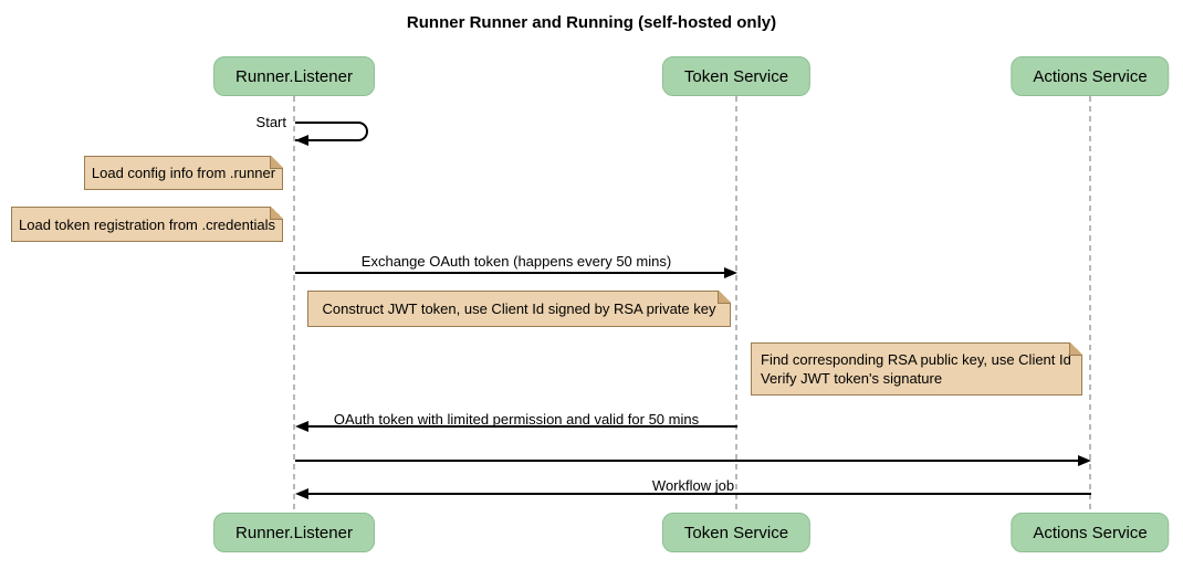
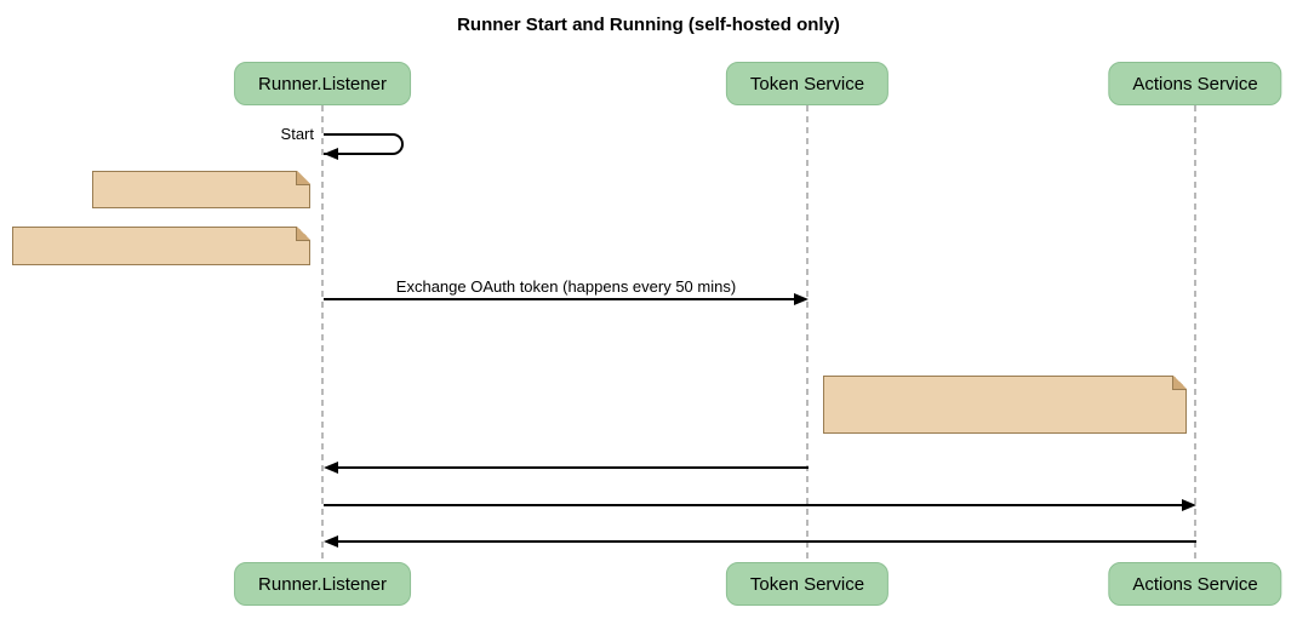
- Runner Runner and Running (self-hosted only)
+ Runner Start and Running (self-hosted only)
  Runner.Listener
  Token Service
  Actions Service
  Start
- Load config info from .runner
- Load token registration from .credentials
  Exchange OAuth token (happens every 50 mins)
- Construct JWT token, use Client Id signed by RSA private key
- Find corresponding RSA public key, use Client Id
- Verify JWT token's signature
- OAuth token with limited permission and valid for 50 mins
- Workflow job
  Runner.Listener
  Token Service
  Actions Service
